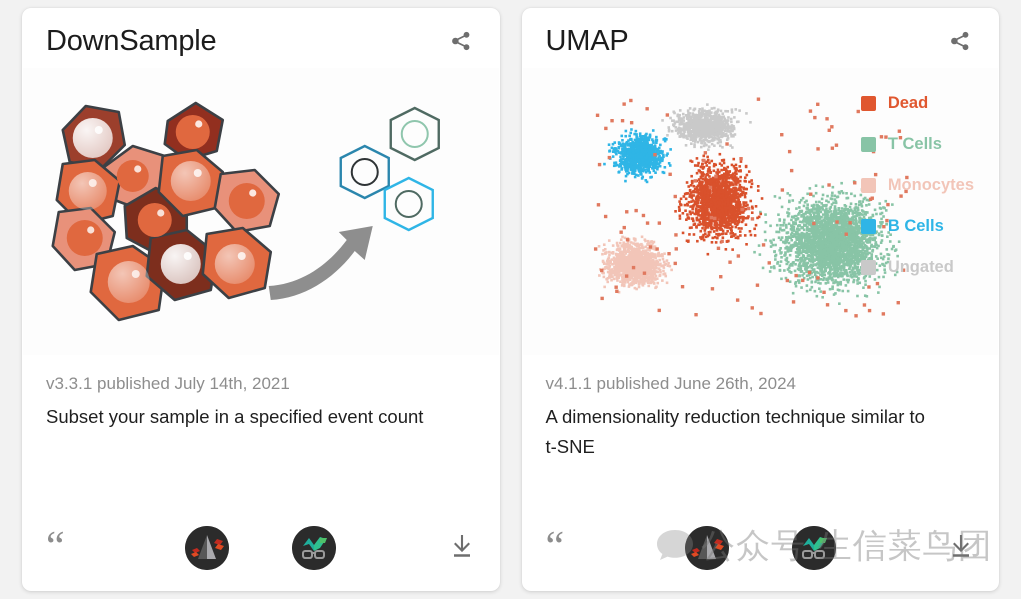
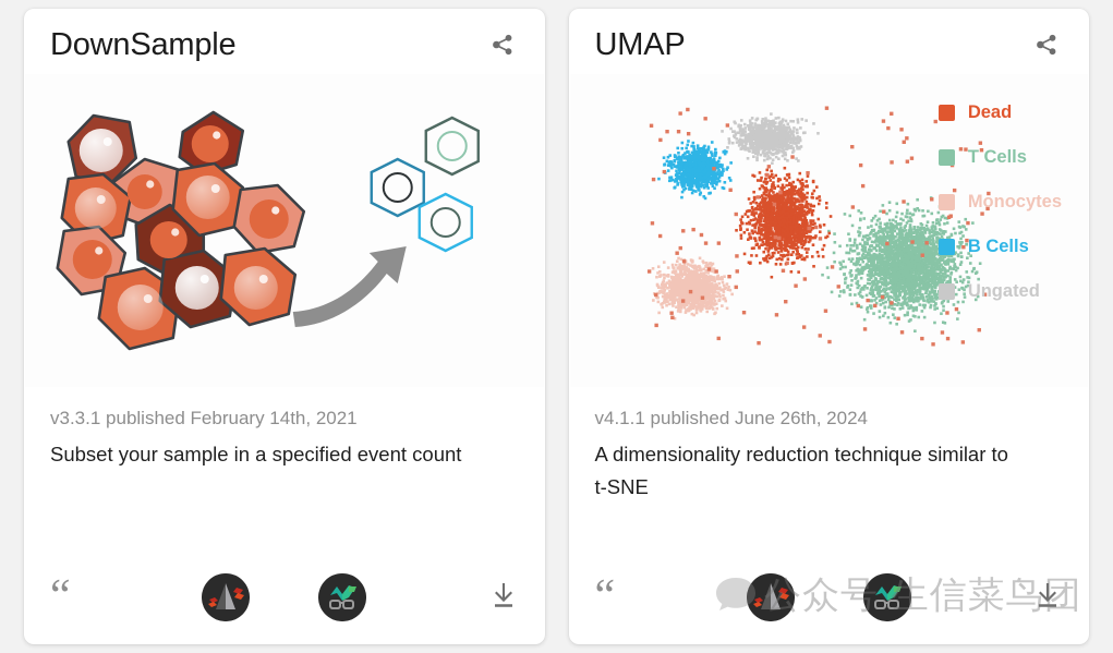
  DownSample
- v3.3.1 published July 14th, 2021
+ v3.3.1 published February 14th, 2021
  Subset your sample in a specified event count
  “
  UMAP
  Dead
  T Cells
  Monocytes
  B Cells
  Ungated
  v4.1.1 published June 26th, 2024
  A dimensionality reduction technique similar to t-SNE
  “
  公众号 生信菜鸟团
